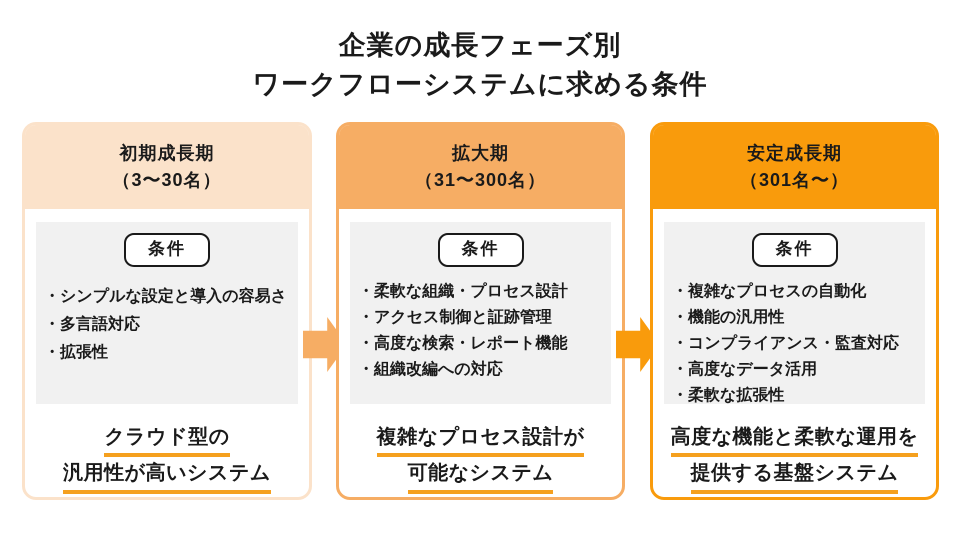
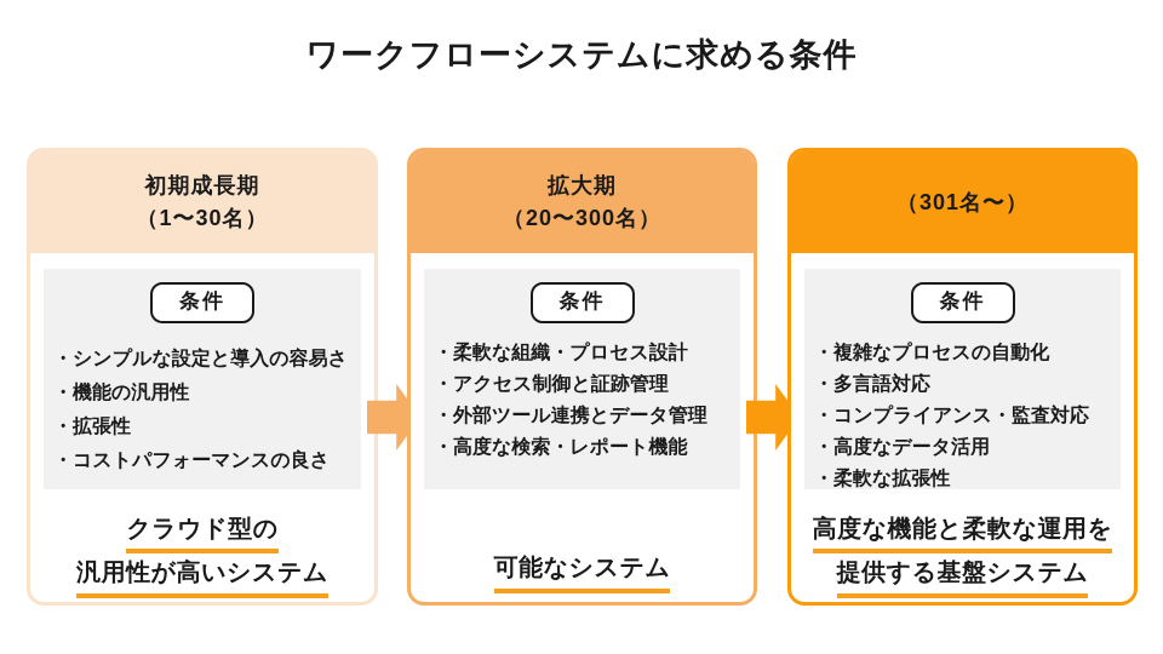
- 企業の成長フェーズ別
  ワークフローシステムに求める条件
  初期成長期
- （3〜30名）
+ （1〜30名）
  条件
  ・シンプルな設定と導入の容易さ
- ・多言語対応
+ ・機能の汎用性
  ・拡張性
+ ・コストパフォーマンスの良さ
  クラウド型の
  汎用性が高いシステム
  拡大期
- （31〜300名）
+ （20〜300名）
  条件
  ・柔軟な組織・プロセス設計
  ・アクセス制御と証跡管理
+ ・外部ツール連携とデータ管理
  ・高度な検索・レポート機能
- ・組織改編への対応
- 複雑なプロセス設計が
  可能なシステム
- 安定成長期
  （301名〜）
  条件
  ・複雑なプロセスの自動化
- ・機能の汎用性
+ ・多言語対応
  ・コンプライアンス・監査対応
  ・高度なデータ活用
  ・柔軟な拡張性
  高度な機能と柔軟な運用を
  提供する基盤システム
